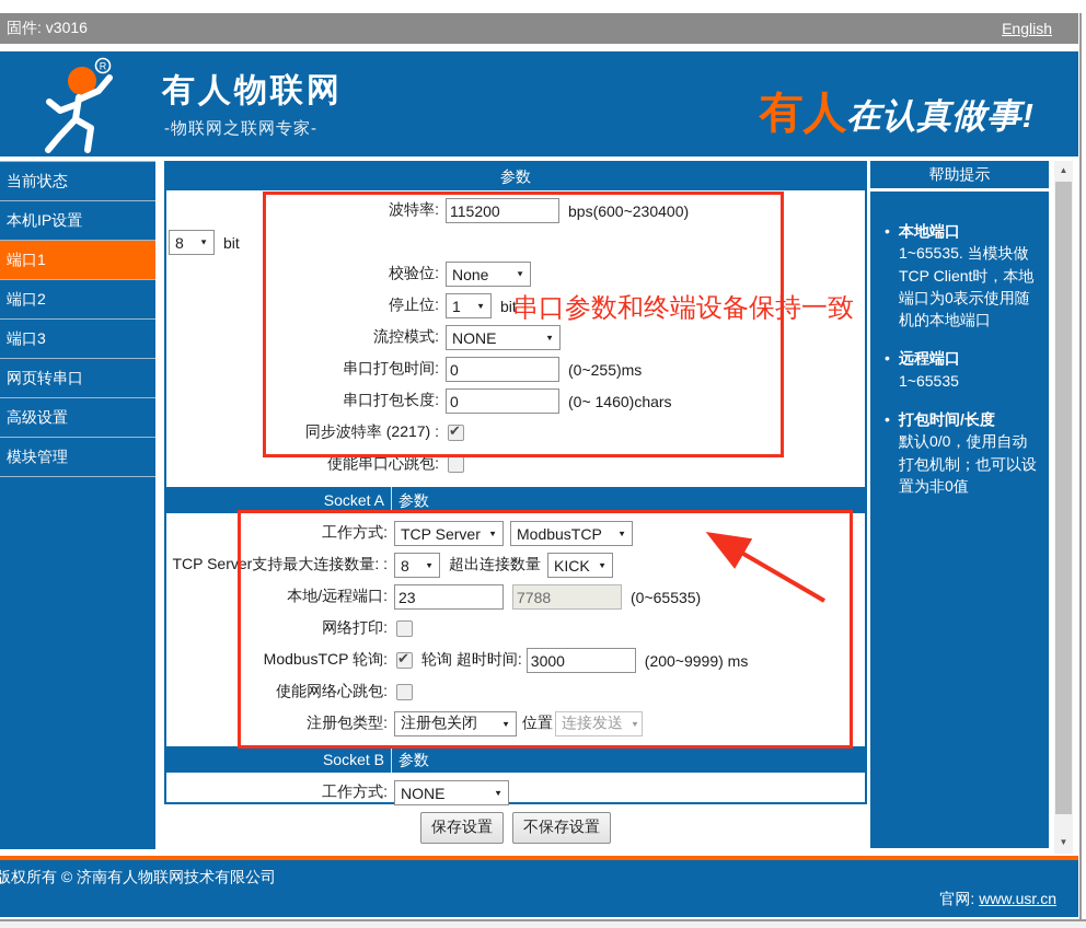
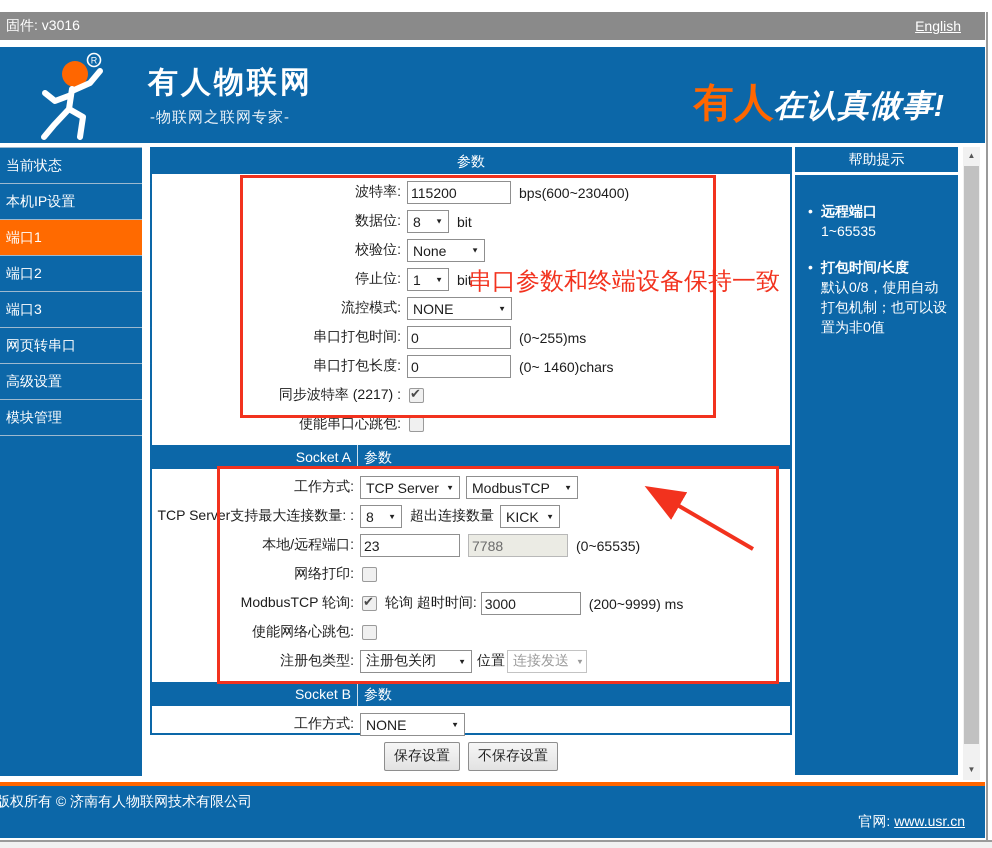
  固件: v3016
  English
  R
  有人物联网
  -物联网之联网专家-
  有人在认真做事!
  当前状态
  本机IP设置
  端口1
  端口2
  端口3
  网页转串口
  高级设置
  模块管理
  参数
  波特率:
  115200
  bps(600~230400)
+ 数据位:
  8
  ▼
  bit
  校验位:
  None
  ▼
  停止位:
  1
  ▼
  bit
  流控模式:
  NONE
  ▼
  串口打包时间:
  0
  (0~255)ms
  串口打包长度:
  0
  (0~ 1460)chars
  同步波特率 (2217) :
  使能串口心跳包:
  Socket A
  参数
  工作方式:
  TCP Server
  ▼
  ModbusTCP
  ▼
  TCP Server支持最大连接数量: :
  8
  ▼
  超出连接数量
  KICK
  ▼
  本地/远程端口:
  23
  7788
  (0~65535)
  网络打印:
  ModbusTCP 轮询:
  轮询 超时时间:
  3000
  (200~9999) ms
  使能网络心跳包:
  注册包类型:
  注册包关闭
  ▼
  位置
  连接发送
  ▼
  Socket B
  参数
  工作方式:
  NONE
  ▼
  保存设置
  不保存设置
  帮助提示
- 本地端口
- 1~65535. 当模块做TCP Client时，本地端口为0表示使用随机的本地端口
  远程端口
  1~65535
  打包时间/长度
- 默认0/0，使用自动打包机制；也可以设置为非0值
+ 默认0/8，使用自动打包机制；也可以设置为非0值
  ▲
  ▼
  版权所有 © 济南有人物联网技术有限公司
  官网: www.usr.cn
  串口参数和终端设备保持一致
